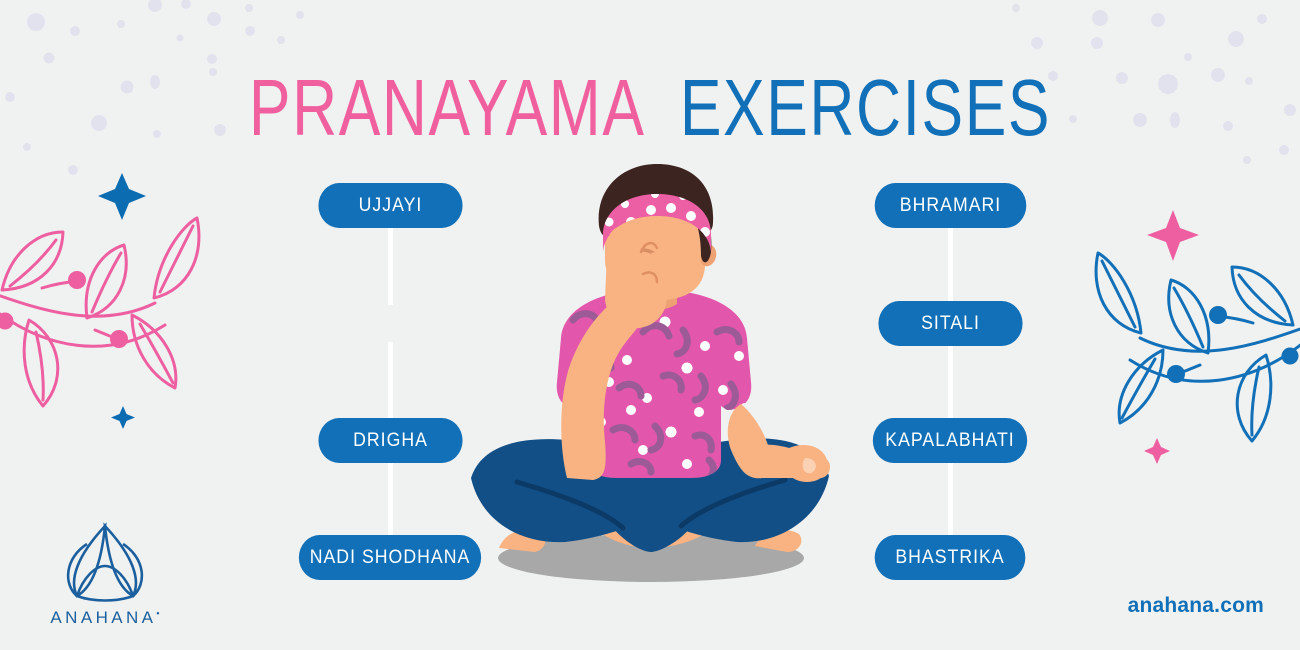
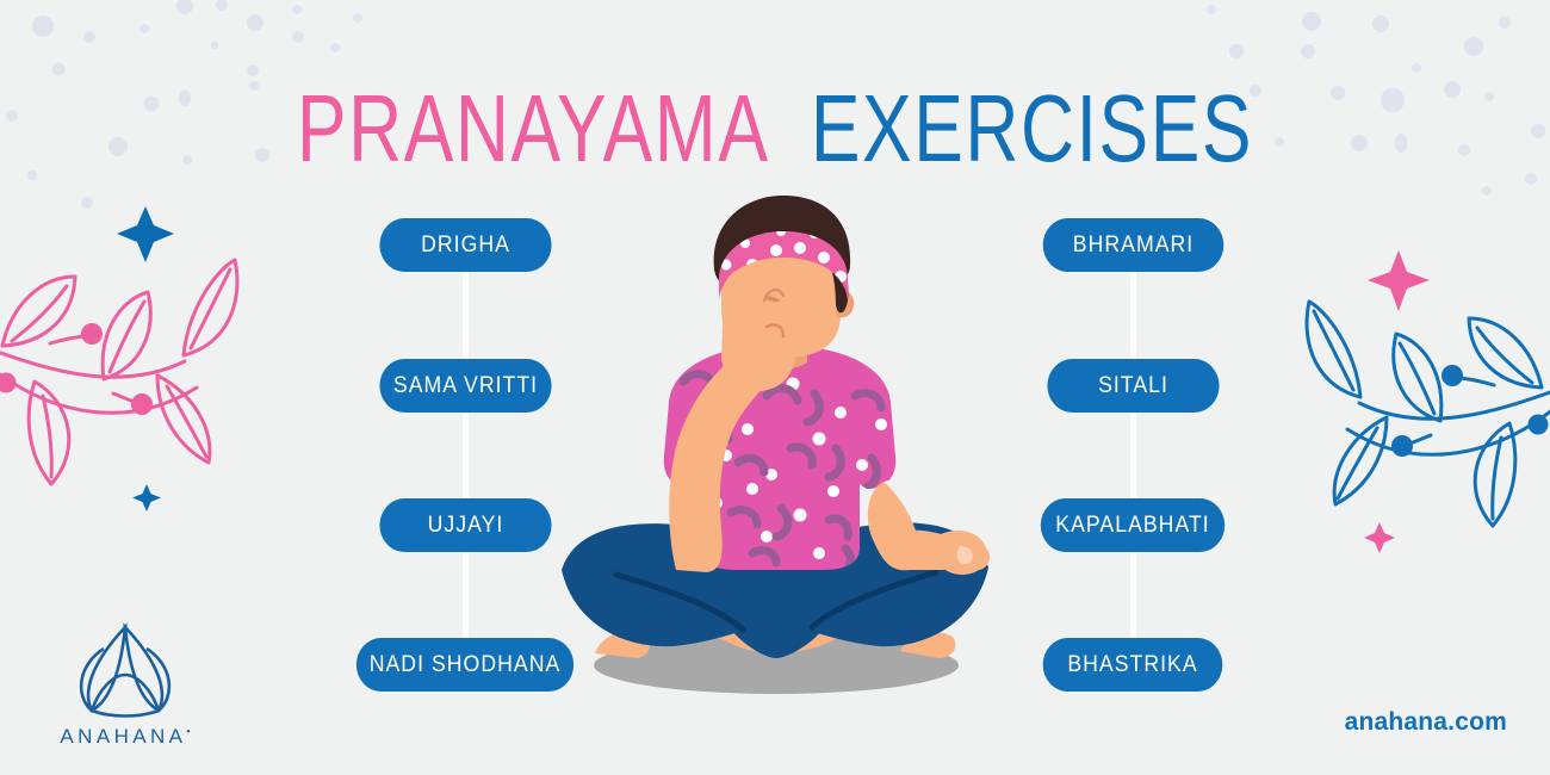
  PRANAYAMA EXERCISES
- UJJAYI
+ DRIGHA
+ SAMA VRITTI
- DRIGHA
+ UJJAYI
  NADI SHODHANA
  BHRAMARI
  SITALI
  KAPALABHATI
  BHASTRIKA
  ANAHANA•
  anahana.com
